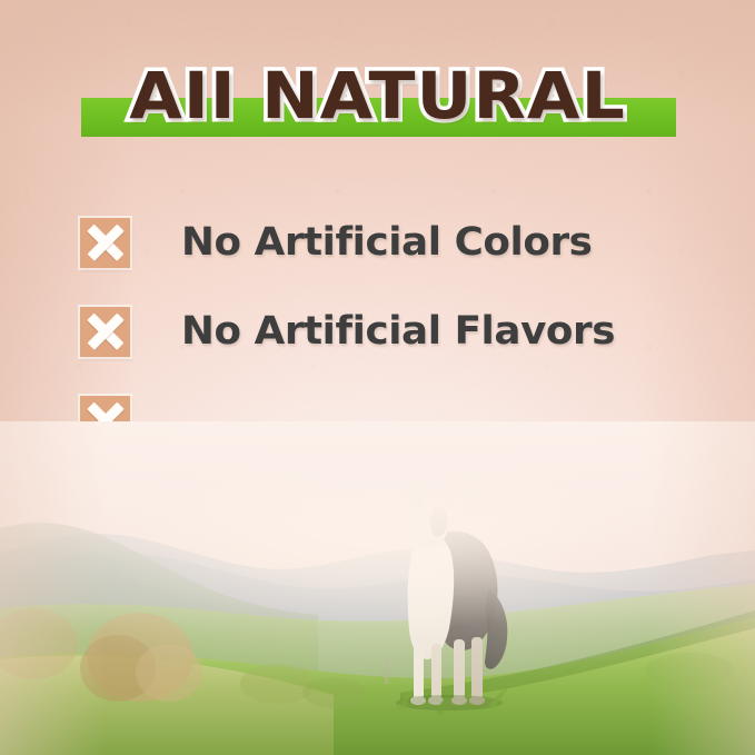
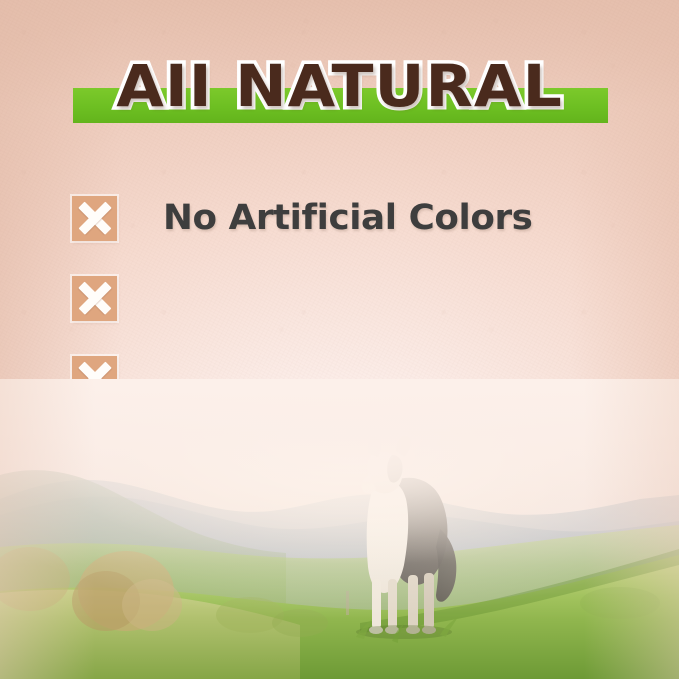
  AII NATURAL
  No Artificial Colors
- No Artificial Flavors
